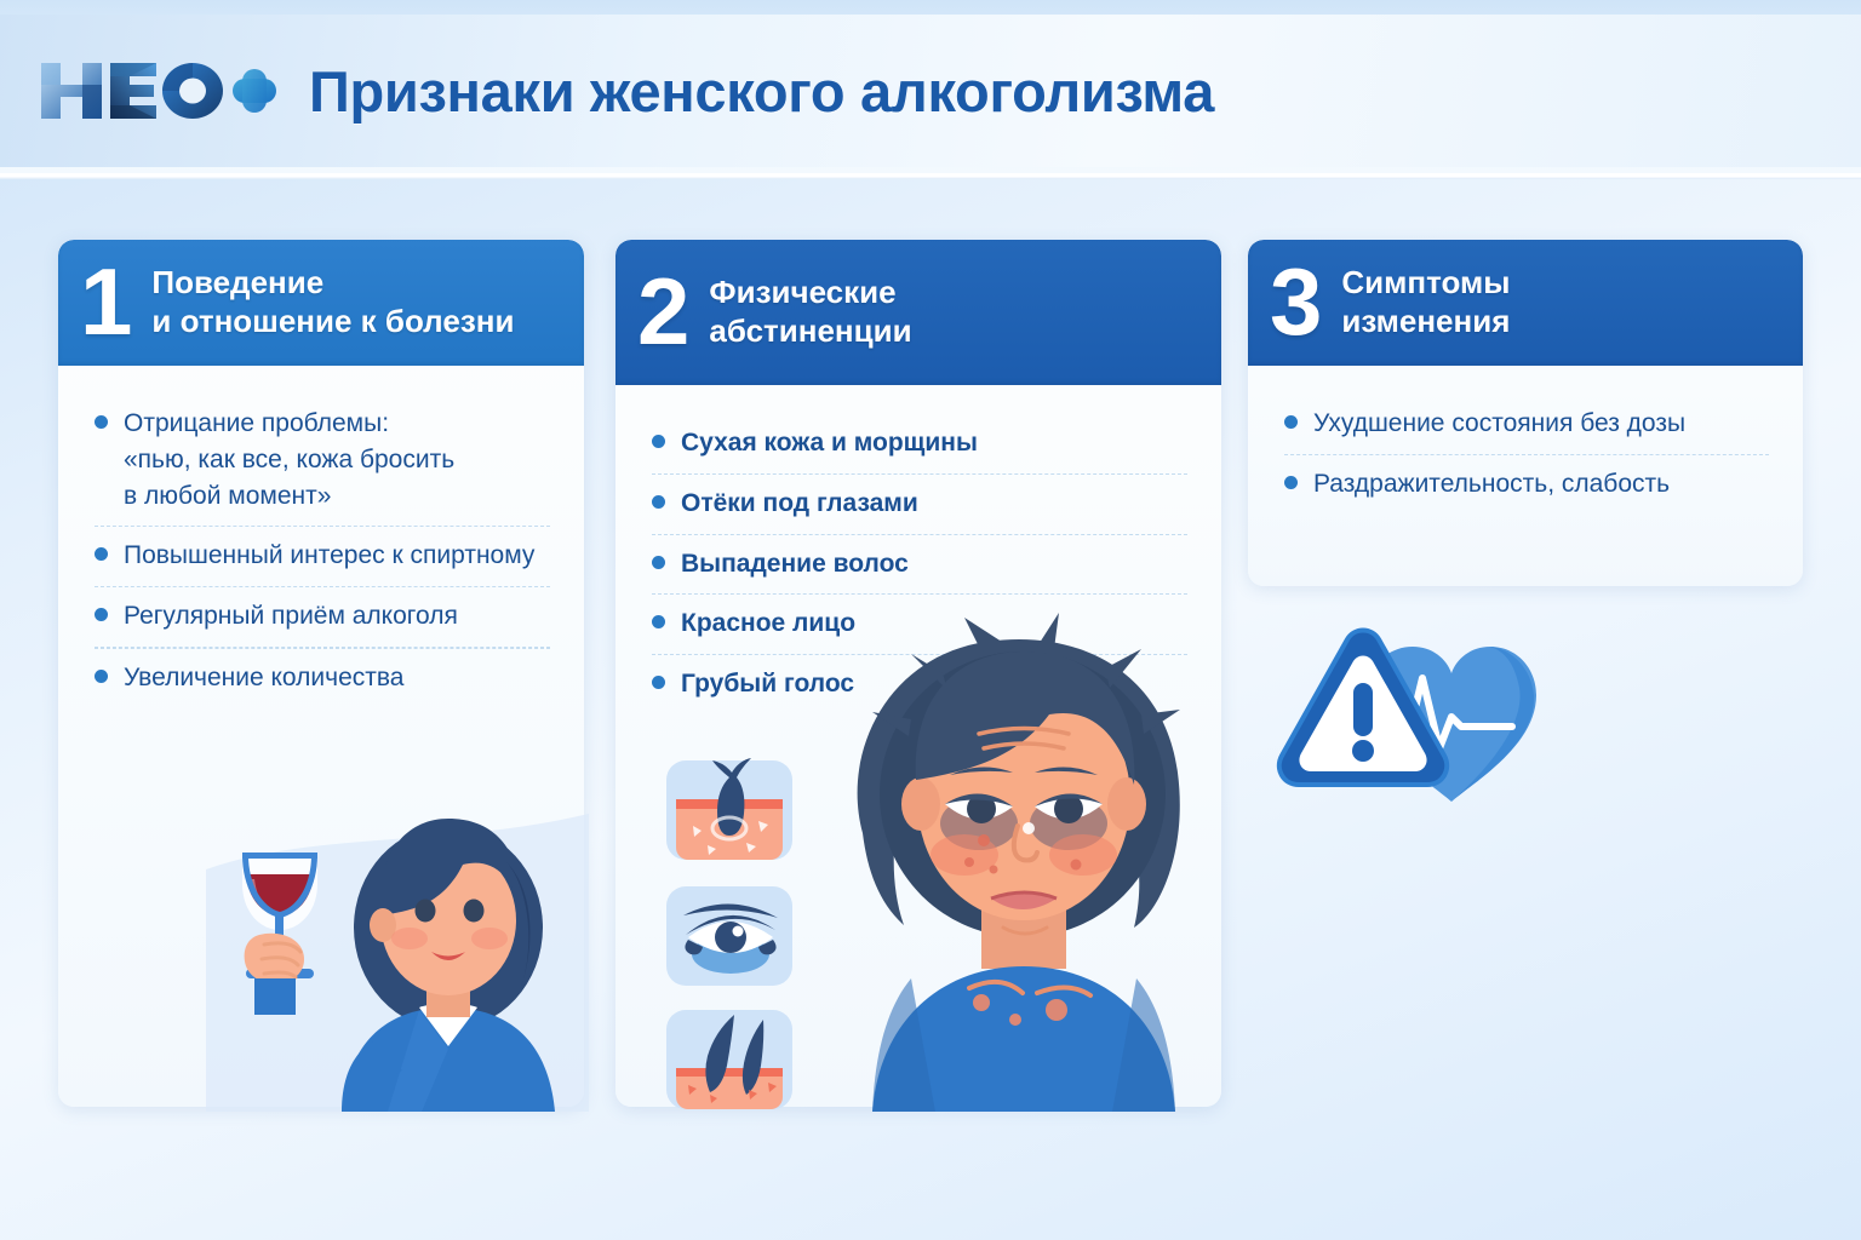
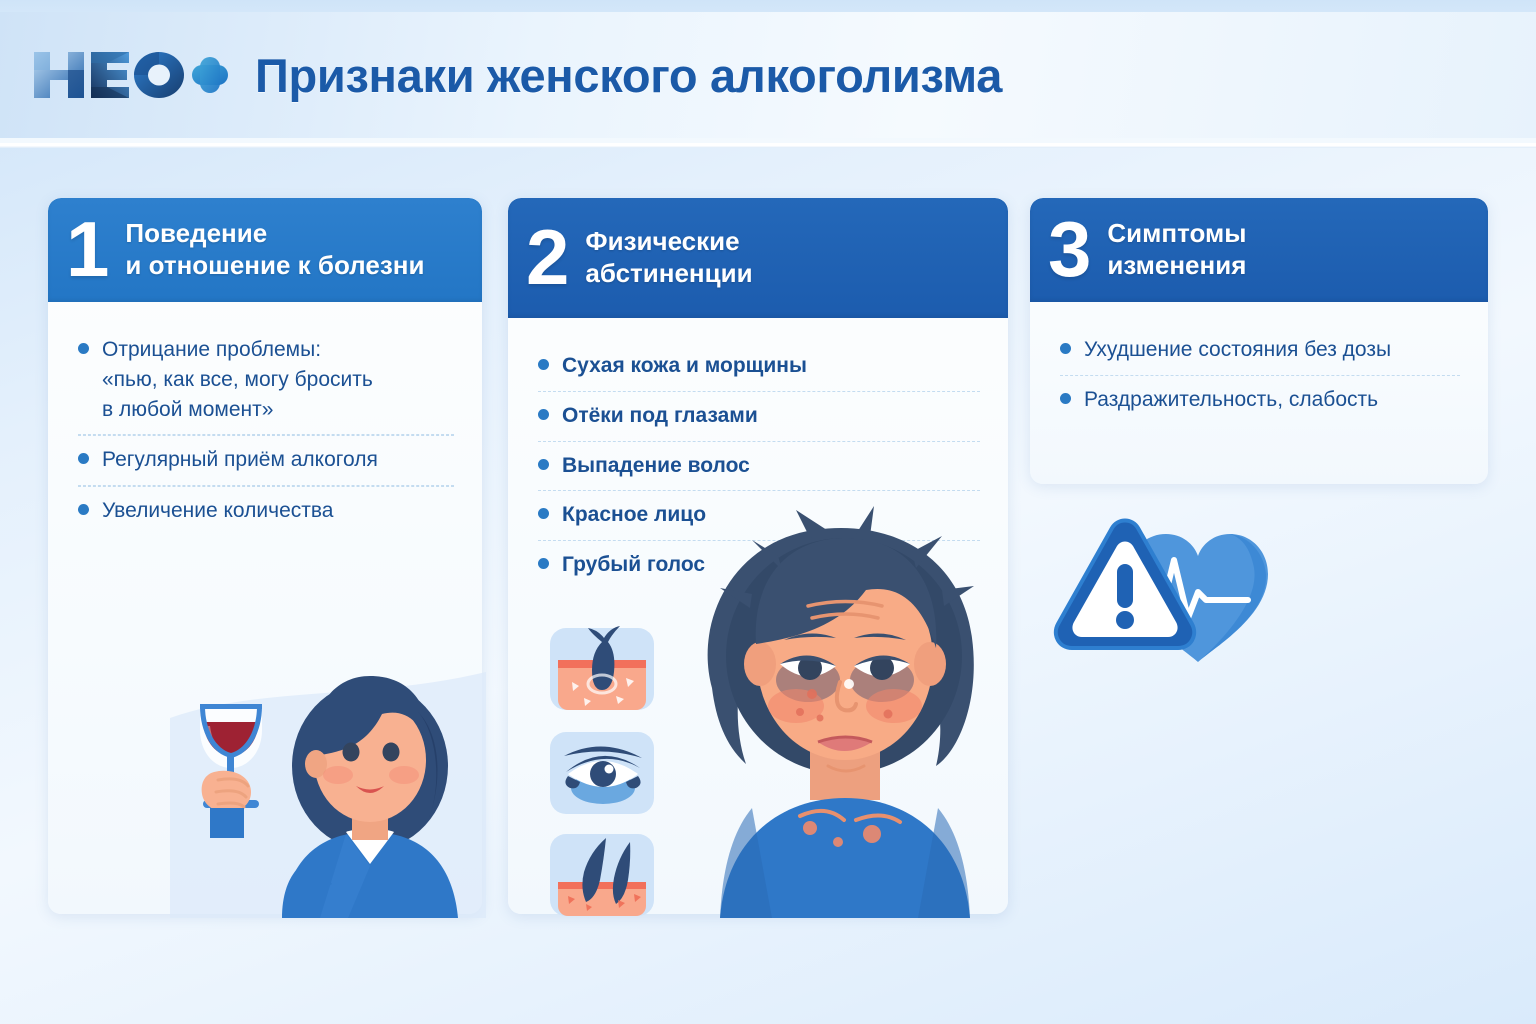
  Признаки женского алкоголизма
  1
  Поведение
  и отношение к болезни
  Отрицание проблемы:
- «пью, как все, кожа бросить
+ «пью, как все, могу бросить
  в любой момент»
- Повышенный интерес к спиртному
  Регулярный приём алкоголя
  Увеличение количества
  2
  Физические
  абстиненции
  Сухая кожа и морщины
  Отёки под глазами
  Выпадение волос
  Красное лицо
  Грубый голос
  3
  Симптомы
  изменения
  Ухудшение состояния без дозы
  Раздражительность, слабость
